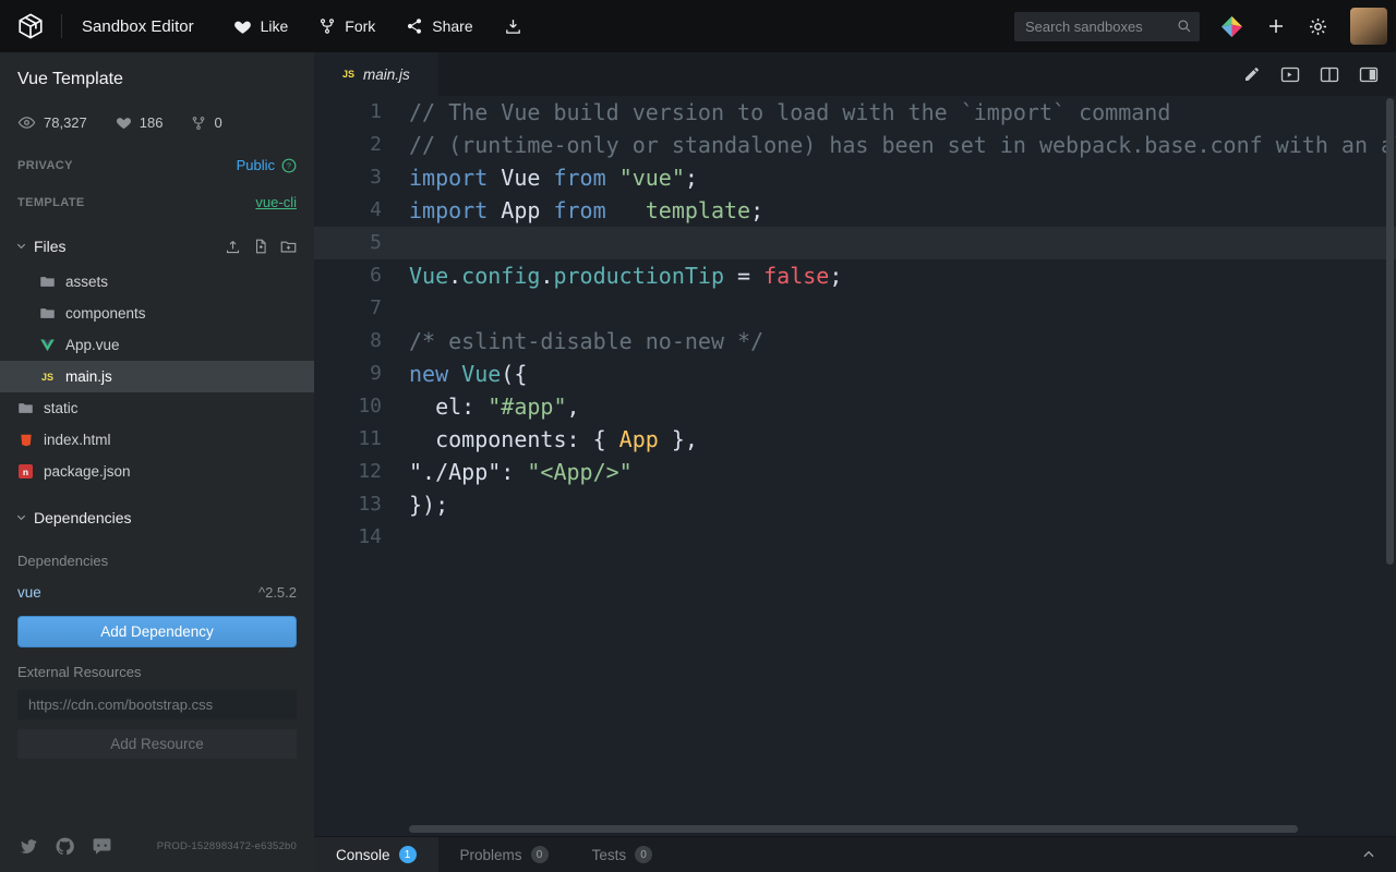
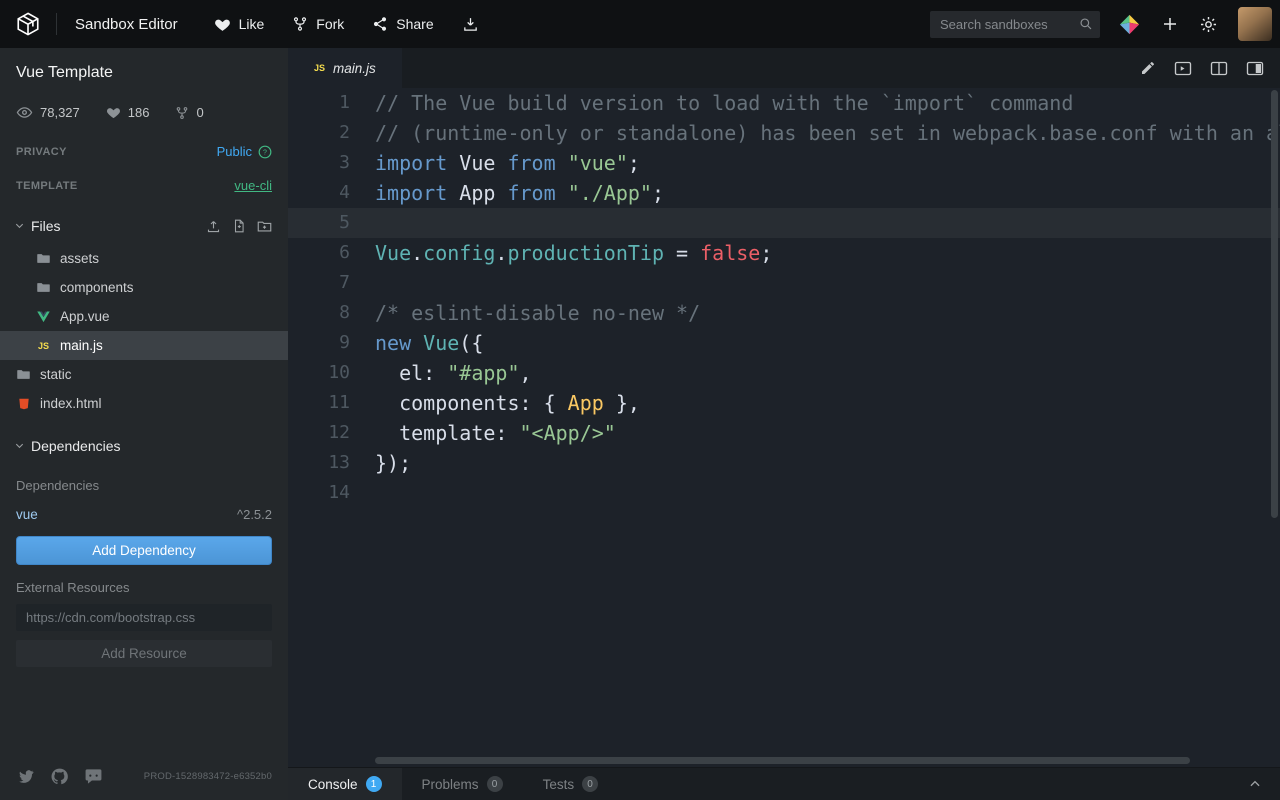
  Sandbox Editor
  Like
  Fork
  Share
  Search sandboxes
  Vue Template
  78,327
  186
  0
  PRIVACY
  Public
  TEMPLATE
  vue-cli
  Files
  assets
  components
  App.vue
  JS
  main.js
  static
  index.html
- n
- package.json
  Dependencies
  Dependencies
  vue
  ^2.5.2
  Add Dependency
  External Resources
  https://cdn.com/bootstrap.css Add Resource
  PROD-1528983472-e6352b0
  JS
  main.js
  1
  // The Vue build version to load with the `import` command
  2
  // (runtime-only or standalone) has been set in webpack.base.conf with an
  3
  import Vue from "vue";
  4
- import App from template;
+ import App from "./App";
  5
  6
  Vue.config.productionTip = false;
  7
  8
  /* eslint-disable no-new */
  9
  new Vue({
  10
  el: "#app",
  11
  components: { App },
  12
- "./App": "<App/>"
+ template: "<App/>"
  13
  });
  14
  Console
  1
  Problems
  0
  Tests
  0
